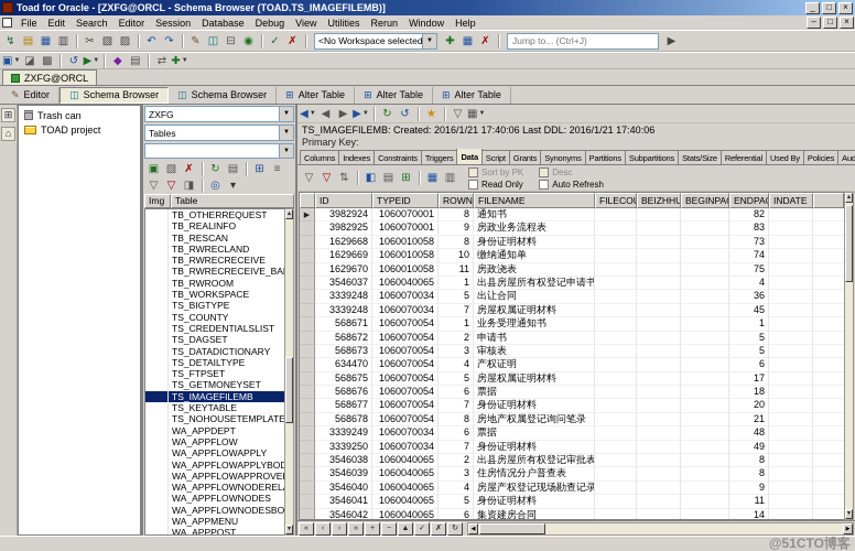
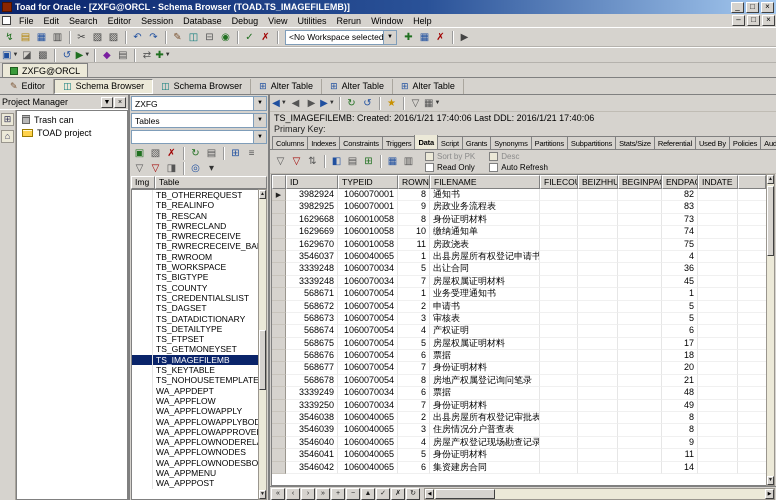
  Toad for Oracle - [ZXFG@ORCL - Schema Browser (TOAD.TS_IMAGEFILEMB)]
  _
  □
  ×
  File
  Edit
  Search
  Editor
  Session
  Database
  Debug
  View
  Utilities
  Rerun
  Window
  Help
  –
  □
  ×
  ↯
  ▤
  ▦
  ▥
  ✂
  ▧
  ▨
  ↶
  ↷
  ✎
  ◫
  ⊟
  ◉
  ✓
  ✗
  <No Workspace selected
  ✚
  ▦
  ✗
- Jump to... (Ctrl+J)
  ▶
  ▣
  ◪
  ▩
  ↺
  ▶
  ◆
  ▤
  ⇄
  ✚
  ZXFG@ORCL
  ✎
  Editor
  ◫
  Schema Browser
  ◫
  Schema Browser
  ⊞
  Alter Table
  ⊞
  Alter Table
  ⊞
  Alter Table
+ Project Manager
  ⊞
  ⌂
  Trash can
  TOAD project
  ZXFG
  Tables
  ▣
  ▧
  ✗
  ↻
  ▤
  ⊞
  ≡
  ▽
  ▽
  ◨
  ◎
  ▾
  Img
  Table
  TB_OTHERREQUEST
  TB_REALINFO
  TB_RESCAN
  TB_RWRECLAND
  TB_RWRECRECEIVE
  TB_RWRECRECEIVE_BA
  TB_RWROOM
  TB_WORKSPACE
  TS_BIGTYPE
  TS_COUNTY
  TS_CREDENTIALSLIST
  TS_DAGSET
  TS_DATADICTIONARY
  TS_DETAILTYPE
  TS_FTPSET
  TS_GETMONEYSET
  TS_IMAGEFILEMB
  TS_KEYTABLE
  TS_NOHOUSETEMPLATE
  WA_APPDEPT
  WA_APPFLOW
  WA_APPFLOWAPPLY
  WA_APPFLOWAPPLYBO
  WA_APPFLOWAPPROVE
  WA_APPFLOWNODEREL
  WA_APPFLOWNODES
  WA_APPFLOWNODESBO
  WA_APPMENU
  WA_APPPOST
  ◀
  ◀
  ▶
  ▶
  ↻
  ↺
  ★
  ▽
  ▦
  TS_IMAGEFILEMB: Created: 2016/1/21 17:40:06 Last DDL: 2016/1/21 17:40:06
  Primary Key:
  Columns
  Indexes
  Constraints
  Triggers
  Data
  Script
  Grants
  Synonyms
  Partitions
  Subpartitions
  Stats/Size
  Referential
  Used By
  Policies
  ▽
  ▽
  ⇅
  ◧
  ▤
  ⊞
  ▦
  ▥
  Sort by PK
  Read Only
  Desc
  Auto Refresh
  ID
  TYPEID
  ROWN
  FILENAME
  BEIZHHU
  BEGINPA
  ENDPA
  INDATE
  3982924
  1060070001
  8
  通知书
  82
  3982925
  1060070001
  9
  房政业务流程表
  83
  1629668
  1060010058
  8
  身份证明材料
  73
  1629669
  1060010058
  10
  缴纳通知单
  74
  1629670
  1060010058
  11
  房政浇表
  75
  3546037
  1060040065
  1
  出县房屋所有权登记申请书
  4
  3339248
  1060070034
  5
  出让合同
  36
  3339248
  1060070034
  7
  房屋权属证明材料
  45
  568671
  1060070054
  1
  业务受理通知书
  1
  568672
  1060070054
  2
  申请书
  5
  568673
  1060070054
  3
  审核表
  5
- 634470
+ 568674
  1060070054
  4
  产权证明
  6
  568675
  1060070054
  5
  房屋权属证明材料
  17
  568676
  1060070054
  6
  票据
  18
  568677
  1060070054
  7
  身份证明材料
  20
  568678
  1060070054
  8
  房地产权属登记询问笔录
  21
  3339249
  1060070034
  6
  票据
  48
  3339250
  1060070034
  7
  身份证明材料
  49
  3546038
  1060040065
  2
  出县房屋所有权登记审批表
  8
  3546039
  1060040065
  3
  住房情况分户普查表
  8
  3546040
  1060040065
  4
  房屋产权登记现场勘查记录
  9
  3546041
  1060040065
  5
  身份证明材料
  11
  3546042
  1060040065
  6
  集资建房合同
  14
- @51CTO博客
